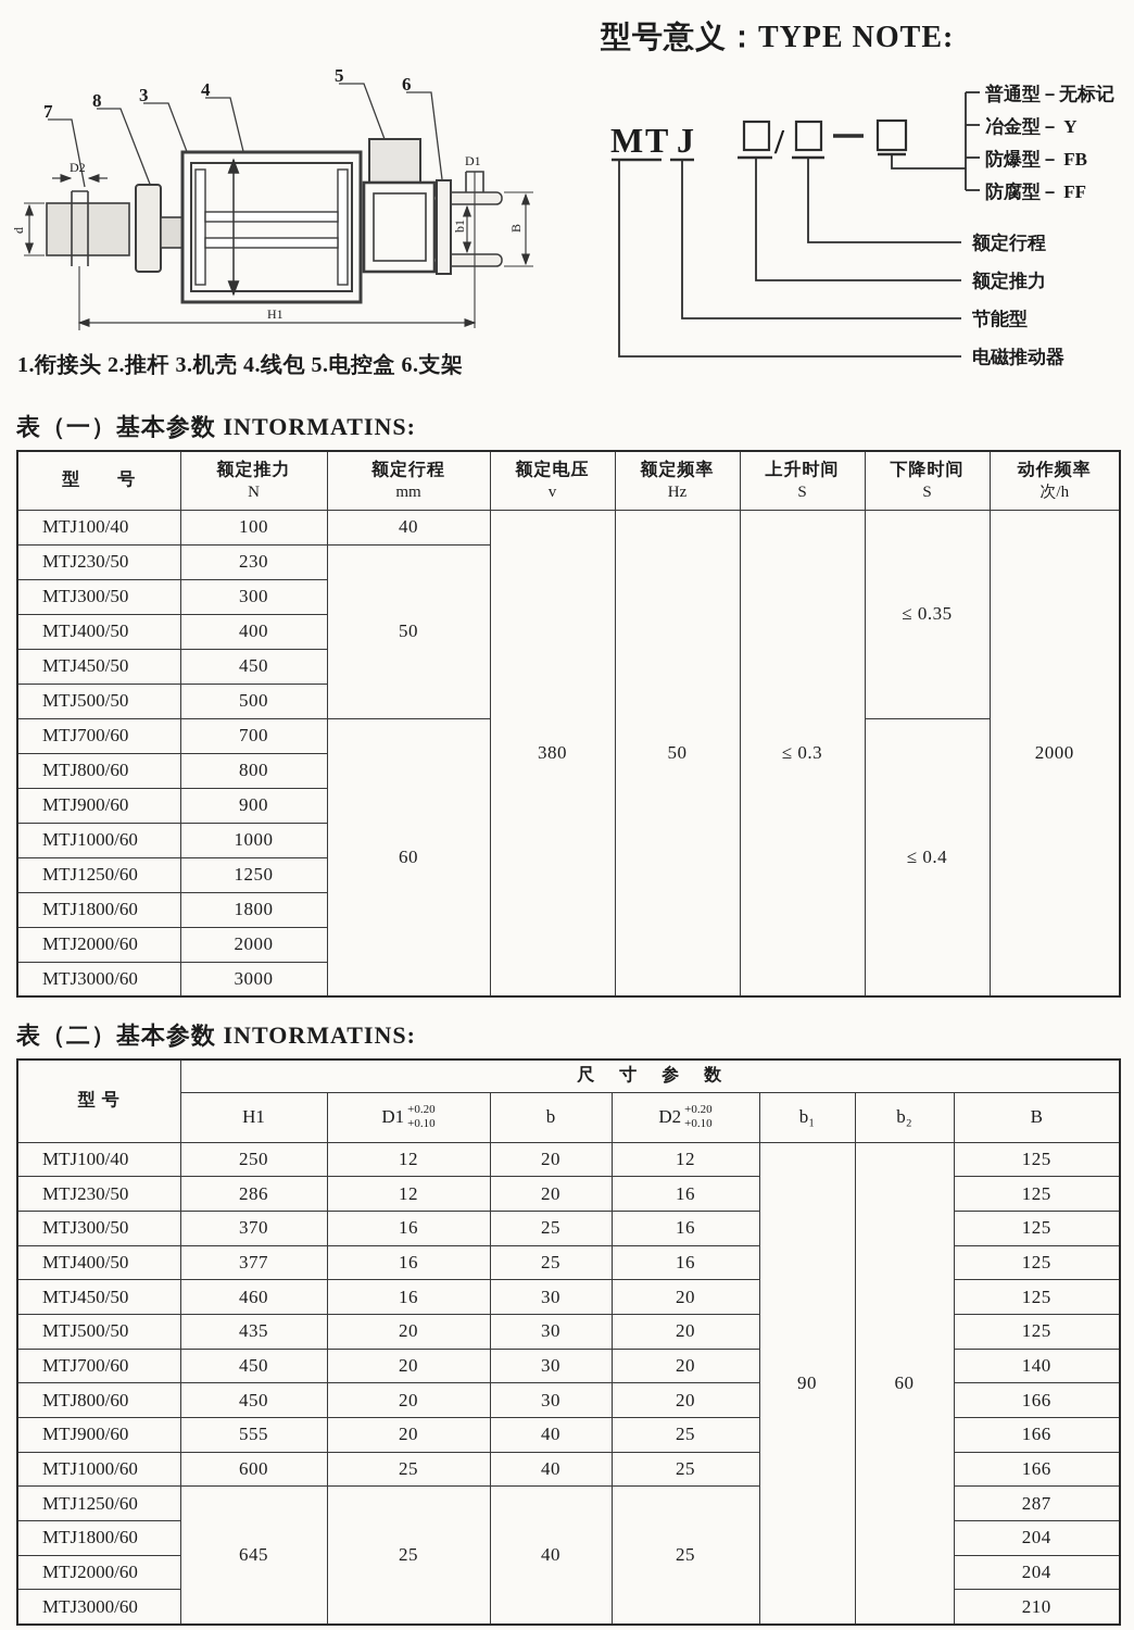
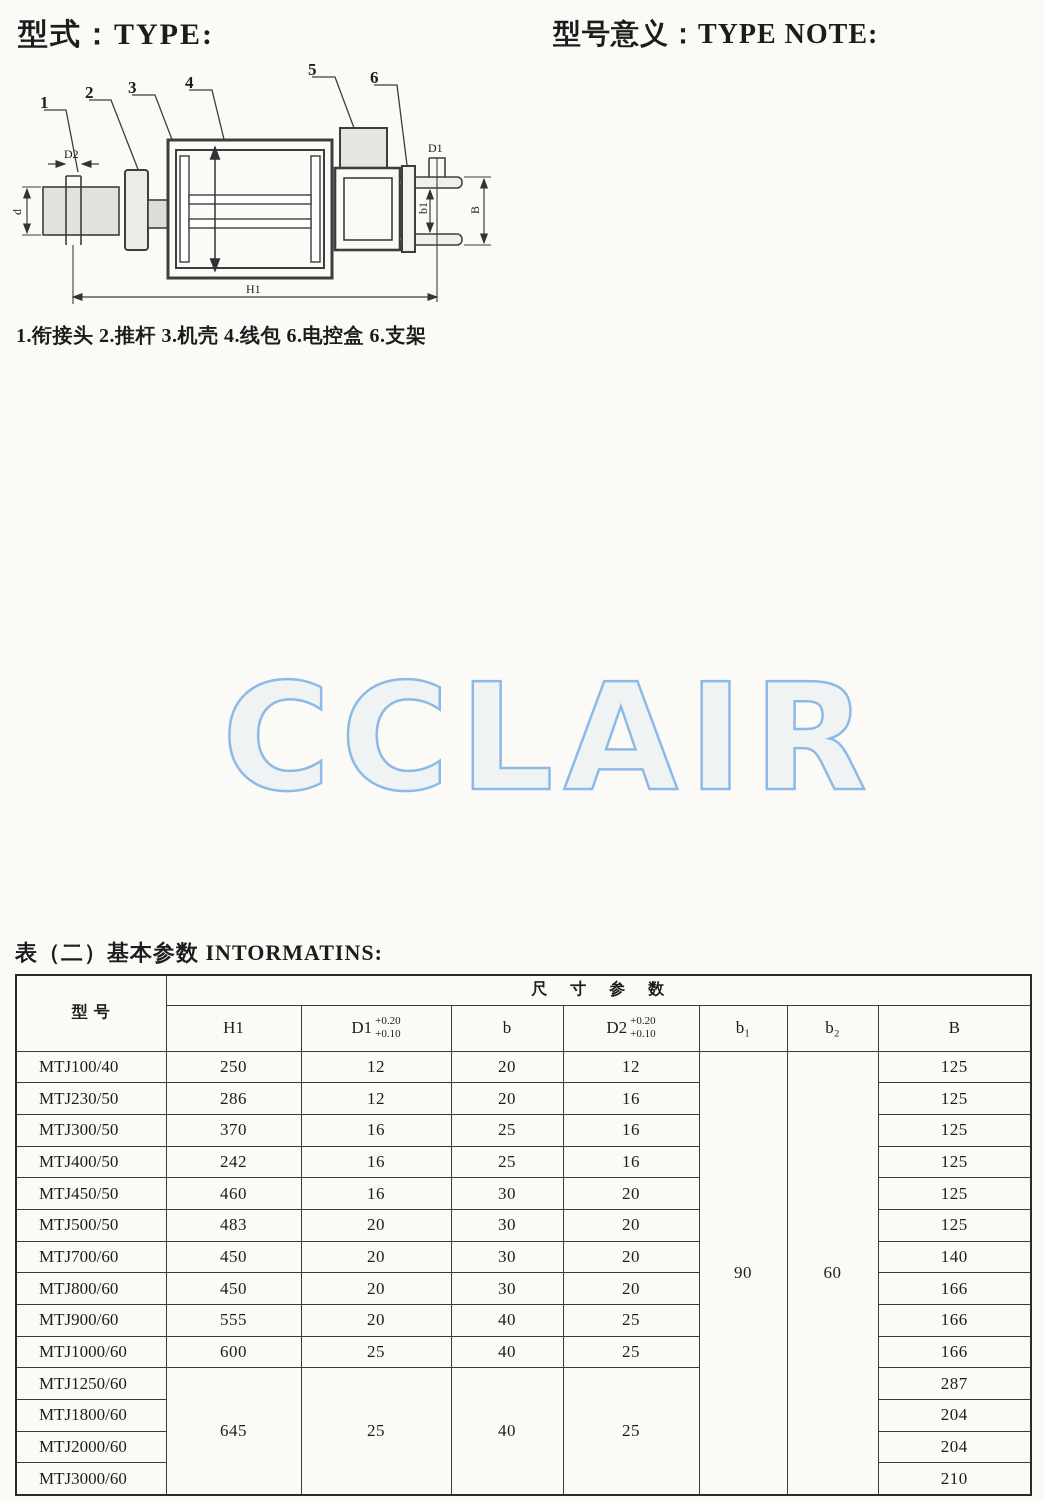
+ 型式：TYPE:
  型号意义：TYPE NOTE:
- 7
+ 1
- 8
+ 2
  3
  4
  5
  6
  D2
  H1
  D1
- 1.衔接头 2.推杆 3.机壳 4.线包 5.电控盒 6.支架
+ 1.衔接头 2.推杆 3.机壳 4.线包 6.电控盒 6.支架
- M
- T
- J
- /
- 普通型－无标记
- 冶金型－ Y
- 防爆型－ FB
- 防腐型－ FF
- 额定行程
- 额定推力
- 节能型
- 电磁推动器
- 表（一）基本参数 INTORMATINS:
- 型 号	额定推力N	额定行程mm	额定电压v	额定频率Hz	上升时间S	下降时间S	动作频率次/h
- MTJ100/40	100	40	380	50	≤ 0.3	≤ 0.35	2000
- MTJ230/50	230	50
- MTJ300/50	300
- MTJ400/50	400
- MTJ450/50	450
- MTJ500/50	500
- MTJ700/60	700	60	≤ 0.4
- MTJ800/60	800
- MTJ900/60	900
- MTJ1000/60	1000
- MTJ1250/60	1250
- MTJ1800/60	1800
- MTJ2000/60	2000
- MTJ3000/60	3000
  表（二）基本参数 INTORMATINS:
  型 号	尺 寸 参 数
  H1	D1 +0.20+0.10	b	D2 +0.20+0.10	b₁	b₂	B
  MTJ100/40	250	12	20	12	90	60	125
  MTJ230/50	286	12	20	16	125
  MTJ300/50	370	16	25	16	125
- MTJ400/50	377	16	25	16	125
+ MTJ400/50	242	16	25	16	125
  MTJ450/50	460	16	30	20	125
- MTJ500/50	435	20	30	20	125
+ MTJ500/50	483	20	30	20	125
  MTJ700/60	450	20	30	20	140
  MTJ800/60	450	20	30	20	166
  MTJ900/60	555	20	40	25	166
  MTJ1000/60	600	25	40	25	166
  MTJ1250/60	645	25	40	25	287
  MTJ1800/60	204
  MTJ2000/60	204
  MTJ3000/60	210
+ CCLAIR
